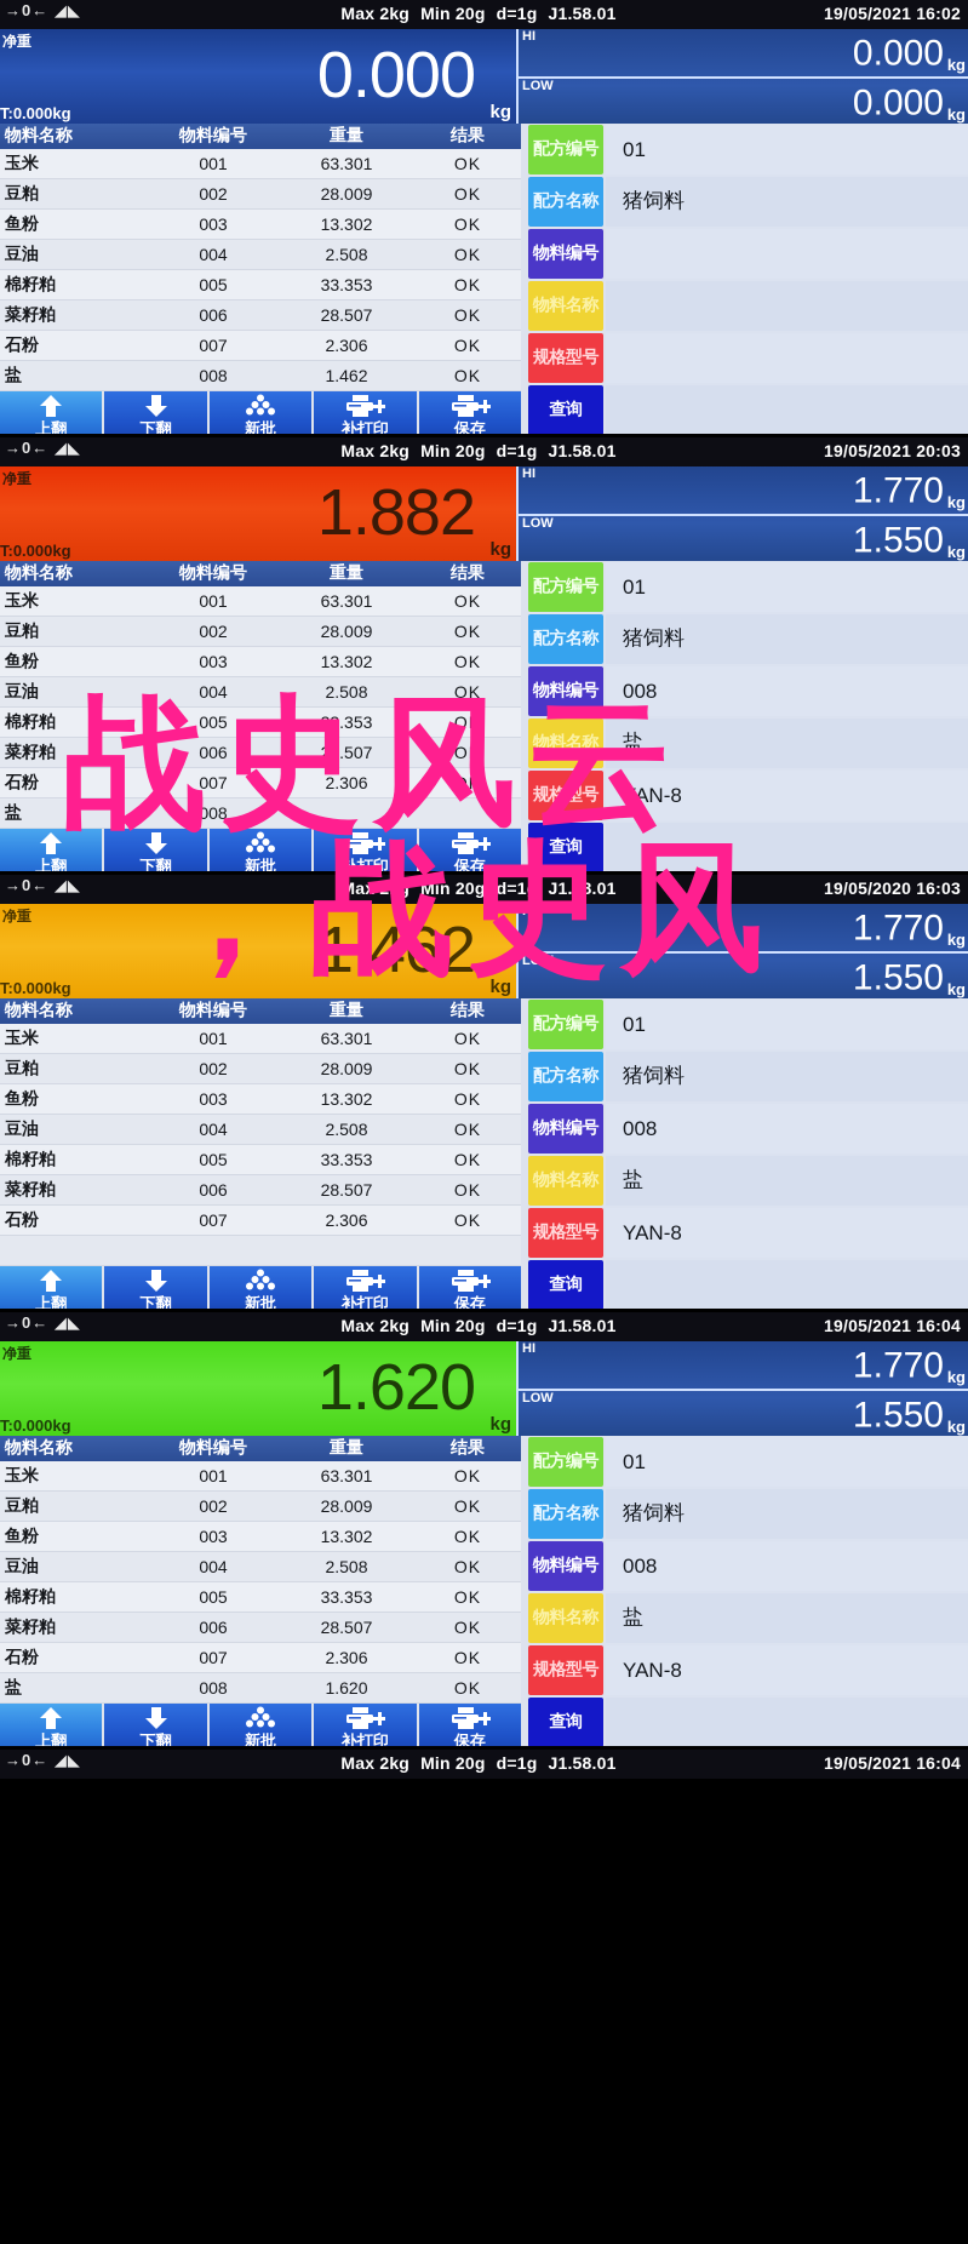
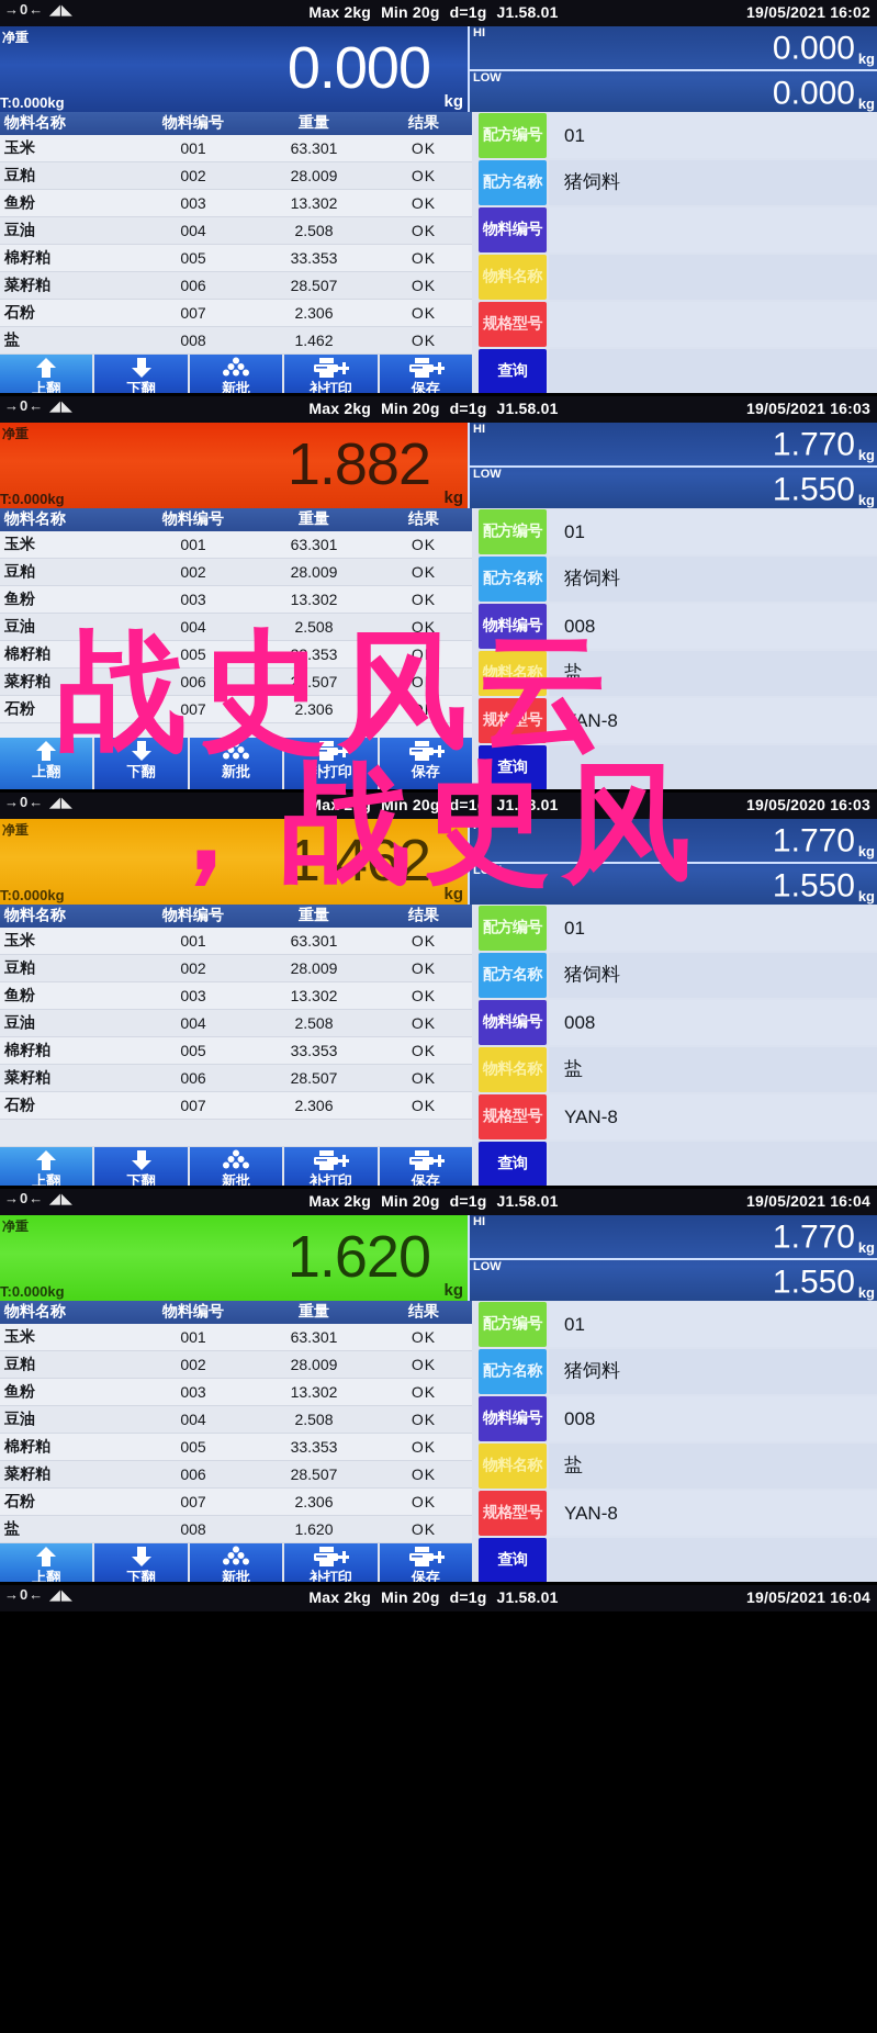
  →0← ◢◣
  Max 2kg Min 20g d=1g J1.58.01
  19/05/2021 16:02
  净重
  0.000
  T:0.000kg
  kg
  HI
  0.000
  kg
  LOW
  0.000
  kg
  物料名称	物料编号	重量	结果
  玉米	001	63.301	OK
  豆粕	002	28.009	OK
  鱼粉	003	13.302	OK
  豆油	004	2.508	OK
  棉籽粕	005	33.353	OK
  菜籽粕	006	28.507	OK
  石粉	007	2.306	OK
  盐	008	1.462	OK
  上翻
  下翻
  新批
  补打印
  保存
  配方编号
  配方名称
  物料编号
  物料名称
  规格型号
  查询
  01
  猪饲料
  →0← ◢◣
  Max 2kg Min 20g d=1g J1.58.01
- 19/05/2021 20:03
+ 19/05/2021 16:03
  净重
  1.882
  T:0.000kg
  kg
  HI
  1.770
  kg
  LOW
  1.550
  kg
  物料名称	物料编号	重量	结果
  玉米	001	63.301	OK
  豆粕	002	28.009	OK
  鱼粉	003	13.302	OK
  豆油	004	2.508	OK
  棉籽粕	005	33.353	OK
  菜籽粕	006	28.507	OK
  石粉	007	2.306	OK
- 盐	008
  上翻
  下翻
  新批
  补打印
  保存
  配方编号
  配方名称
  物料编号
  物料名称
  规格型号
  查询
  01
  猪饲料
  008
  盐
  YAN-8
  →0← ◢◣
  Max 2kg Min 20g d=1g J1.58.01
  19/05/2020 16:03
  净重
  1.462
  T:0.000kg
  kg
  HI
  1.770
  kg
  LOW
  1.550
  kg
  物料名称	物料编号	重量	结果
  玉米	001	63.301	OK
  豆粕	002	28.009	OK
  鱼粉	003	13.302	OK
  豆油	004	2.508	OK
  棉籽粕	005	33.353	OK
  菜籽粕	006	28.507	OK
  石粉	007	2.306	OK
  上翻
  下翻
  新批
  补打印
  保存
  配方编号
  配方名称
  物料编号
  物料名称
  规格型号
  查询
  01
  猪饲料
  008
  盐
  YAN-8
  →0← ◢◣
  Max 2kg Min 20g d=1g J1.58.01
  19/05/2021 16:04
  净重
  1.620
  T:0.000kg
  kg
  HI
  1.770
  kg
  LOW
  1.550
  kg
  物料名称	物料编号	重量	结果
  玉米	001	63.301	OK
  豆粕	002	28.009	OK
  鱼粉	003	13.302	OK
  豆油	004	2.508	OK
  棉籽粕	005	33.353	OK
  菜籽粕	006	28.507	OK
  石粉	007	2.306	OK
  盐	008	1.620	OK
  上翻
  下翻
  新批
  补打印
  保存
  配方编号
  配方名称
  物料编号
  物料名称
  规格型号
  查询
  01
  猪饲料
  008
  盐
  YAN-8
  →0← ◢◣
  Max 2kg Min 20g d=1g J1.58.01
  19/05/2021 16:04
  战史风云
  ，战史风
